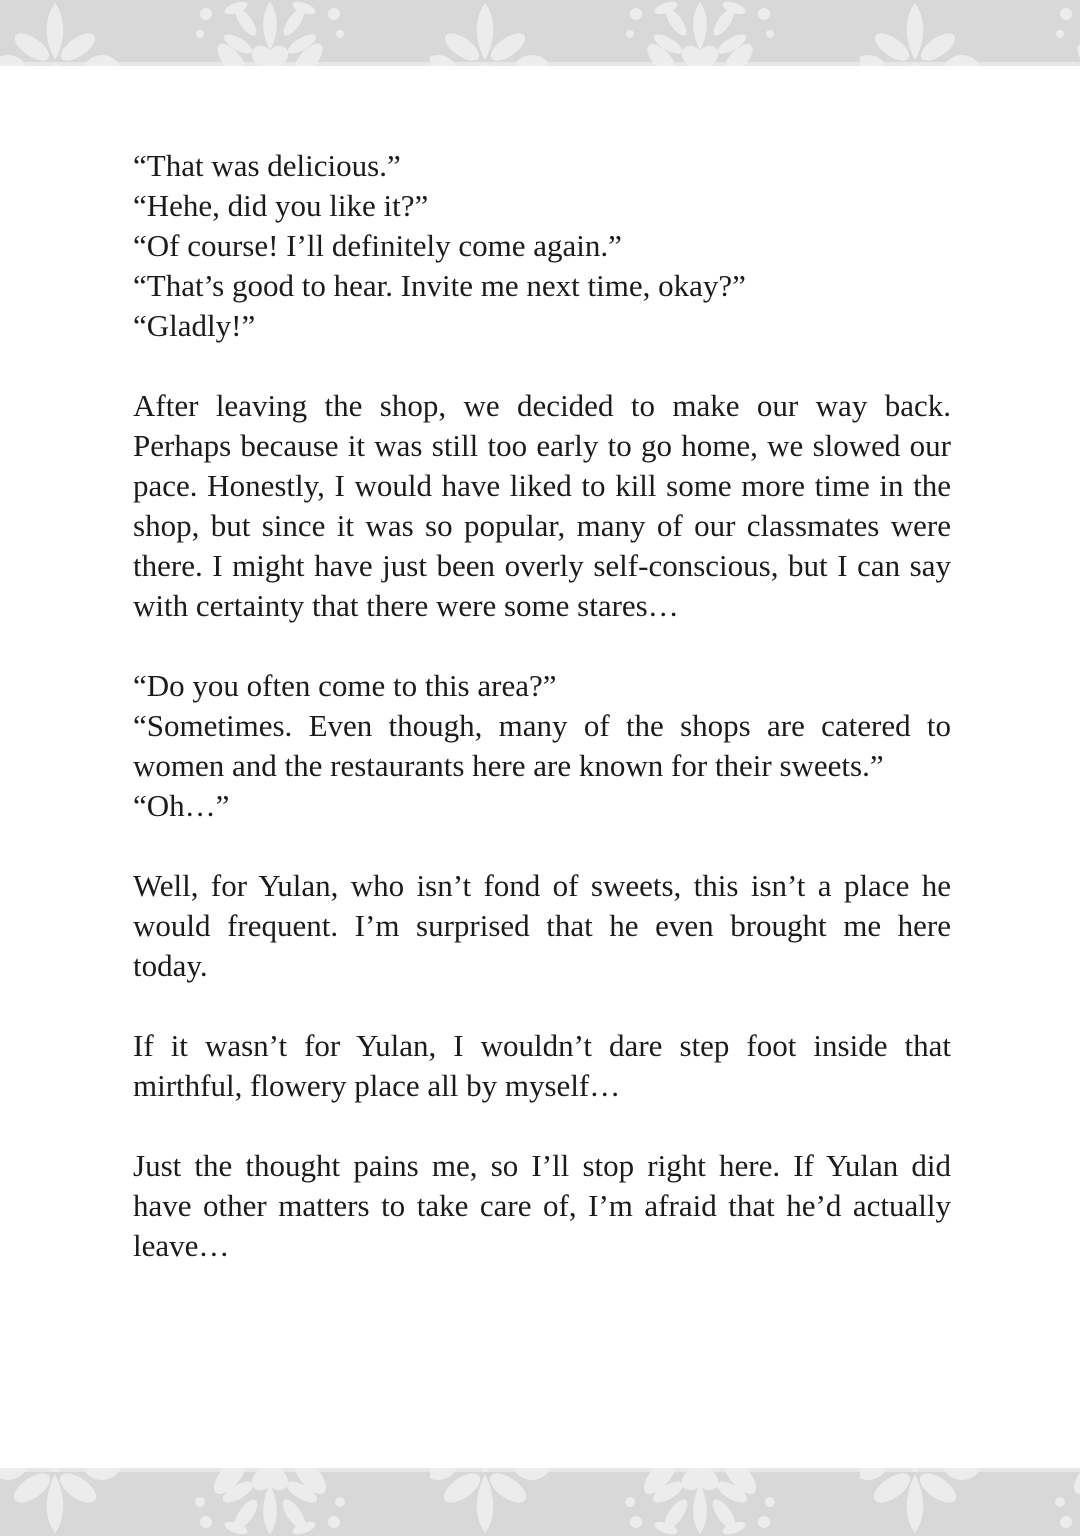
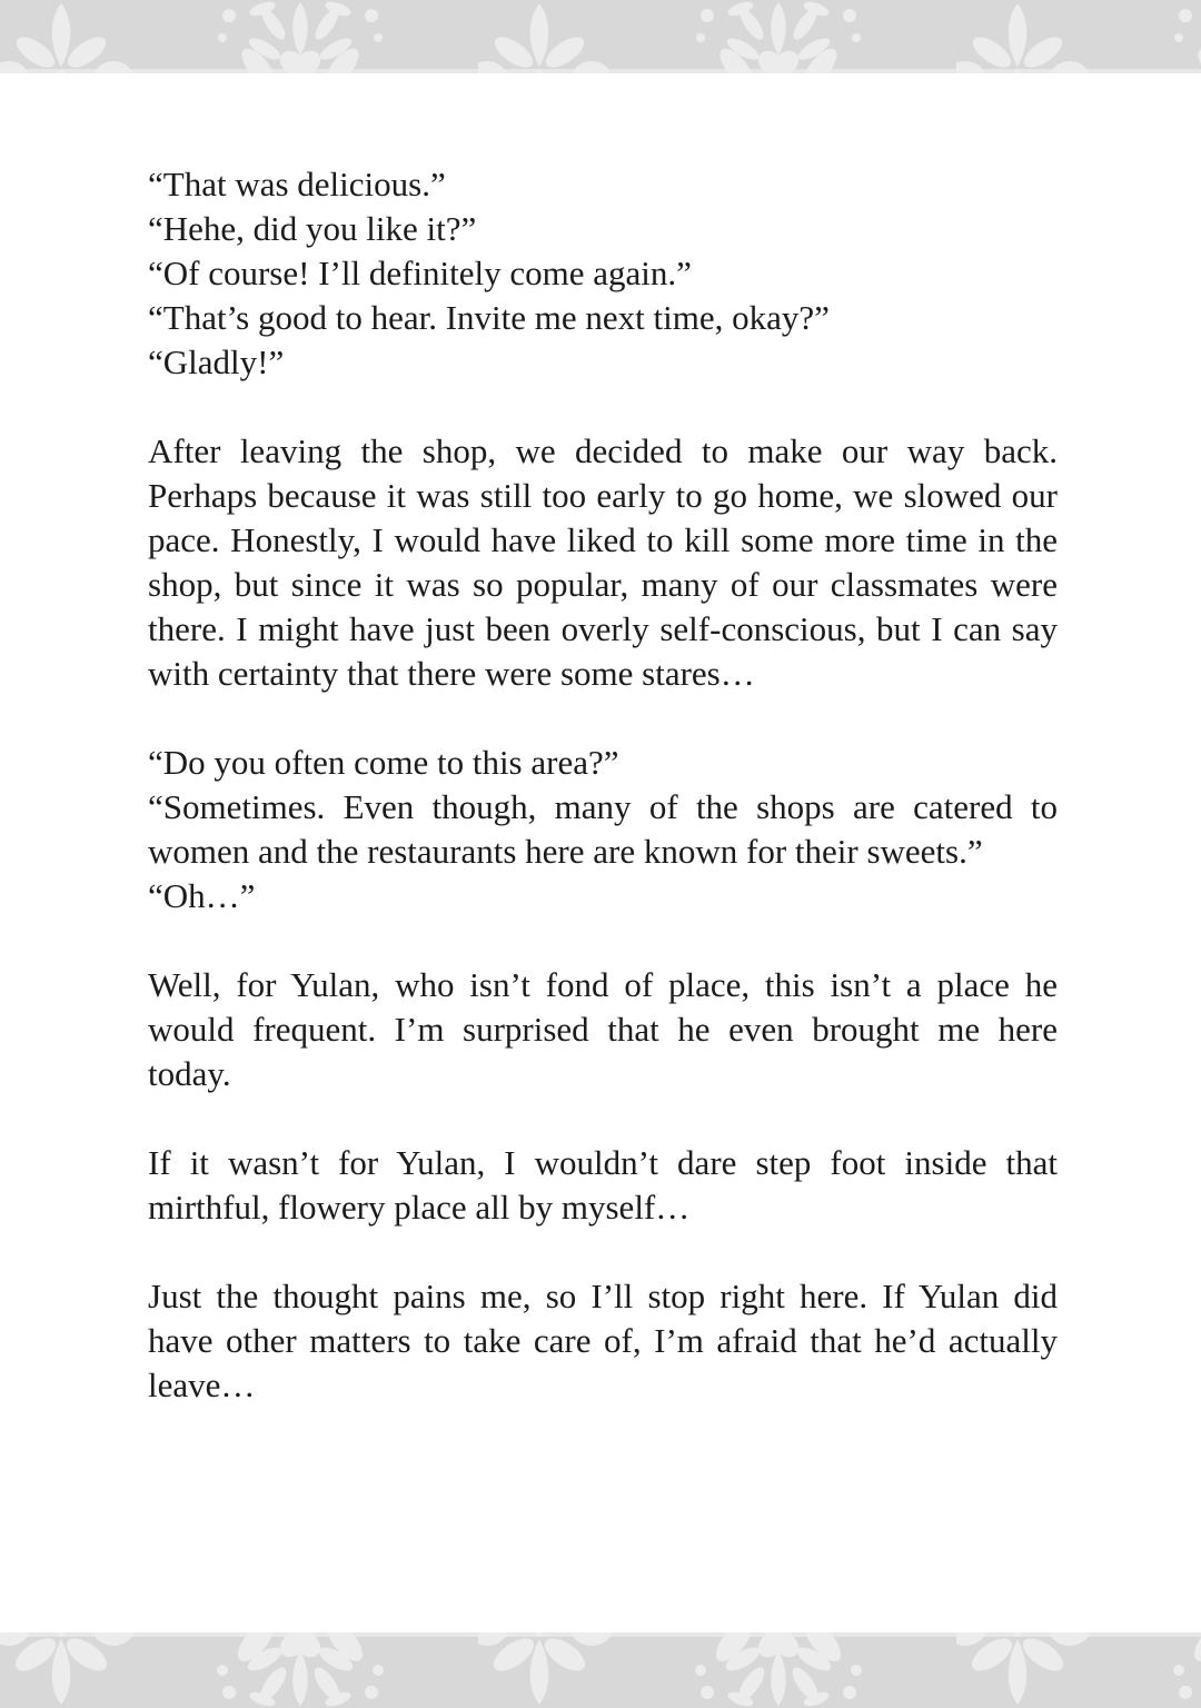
  “That was delicious.”
  “Hehe, did you like it?”
  “Of course! I’ll definitely come again.”
  “That’s good to hear. Invite me next time, okay?”
  “Gladly!”
  After leaving the shop, we decided to make our way back. Perhaps because it was still too early to go home, we slowed our pace. Honestly, I would have liked to kill some more time in the shop, but since it was so popular, many of our classmates were there. I might have just been overly self-conscious, but I can say with certainty that there were some stares…
  “Do you often come to this area?”
  “Sometimes. Even though, many of the shops are catered to women and the restaurants here are known for their sweets.”
  “Oh…”
- Well, for Yulan, who isn’t fond of sweets, this isn’t a place he would frequent. I’m surprised that he even brought me here today.
+ Well, for Yulan, who isn’t fond of place, this isn’t a place he would frequent. I’m surprised that he even brought me here today.
  If it wasn’t for Yulan, I wouldn’t dare step foot inside that mirthful, flowery place all by myself…
  Just the thought pains me, so I’ll stop right here. If Yulan did have other matters to take care of, I’m afraid that he’d actually leave…
